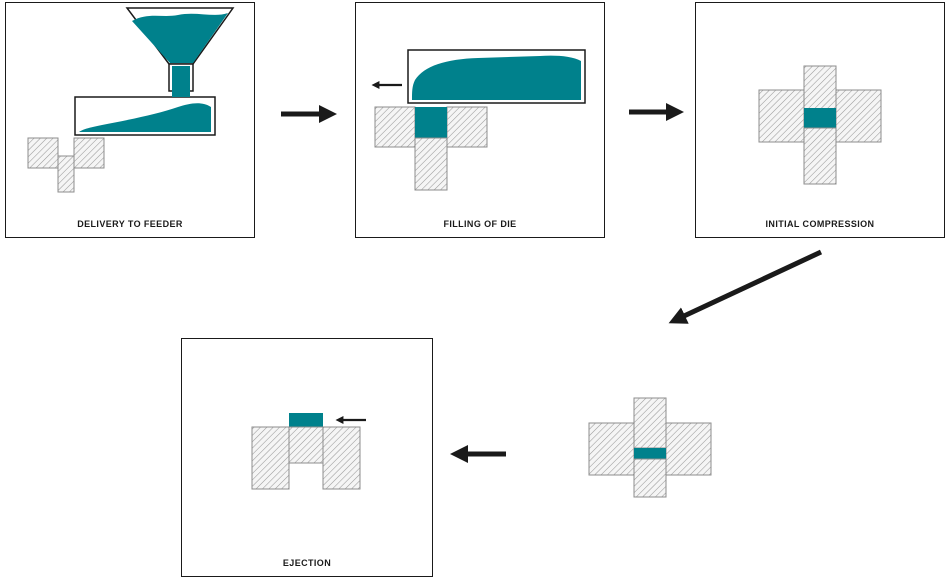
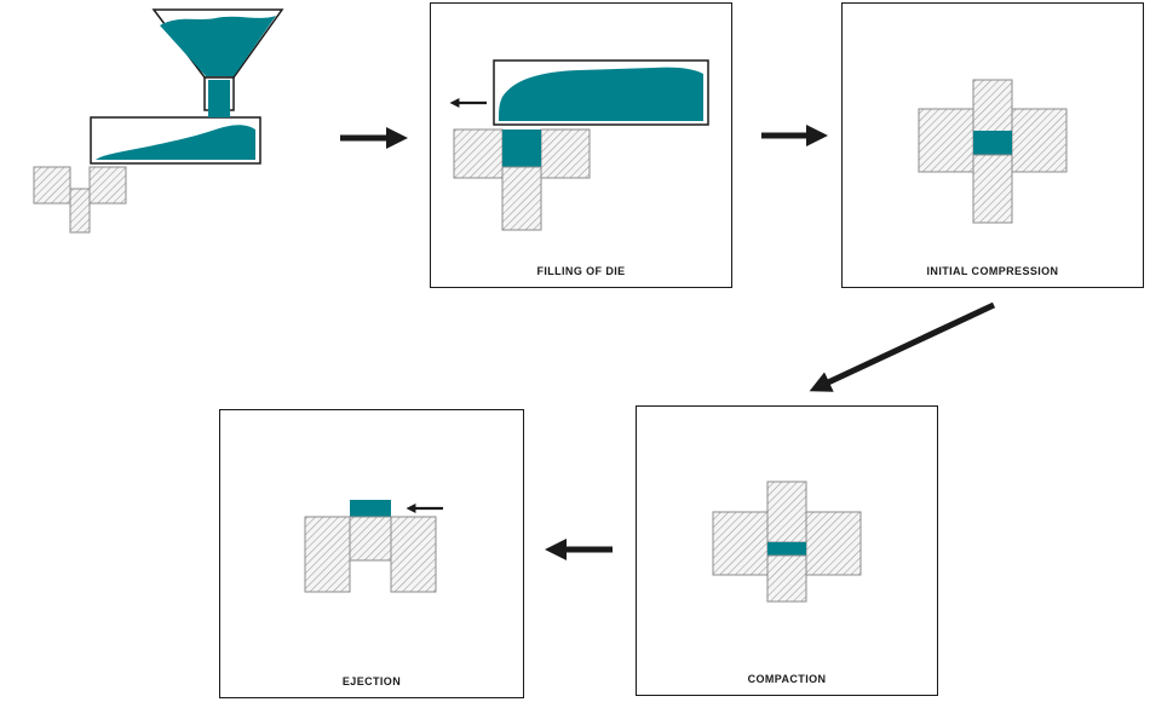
- DELIVERY TO FEEDER
  FILLING OF DIE
  INITIAL COMPRESSION
+ COMPACTION
  EJECTION
